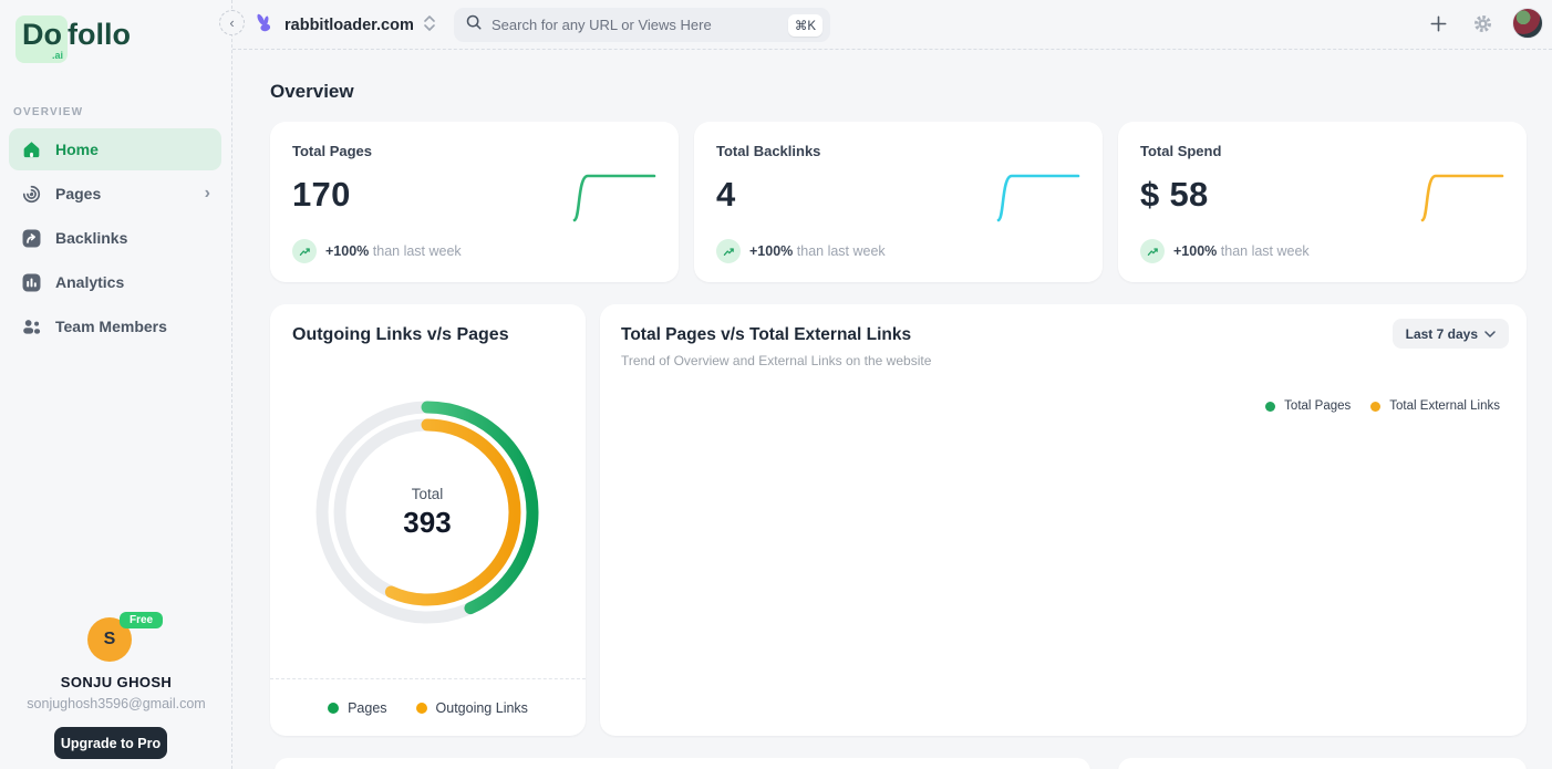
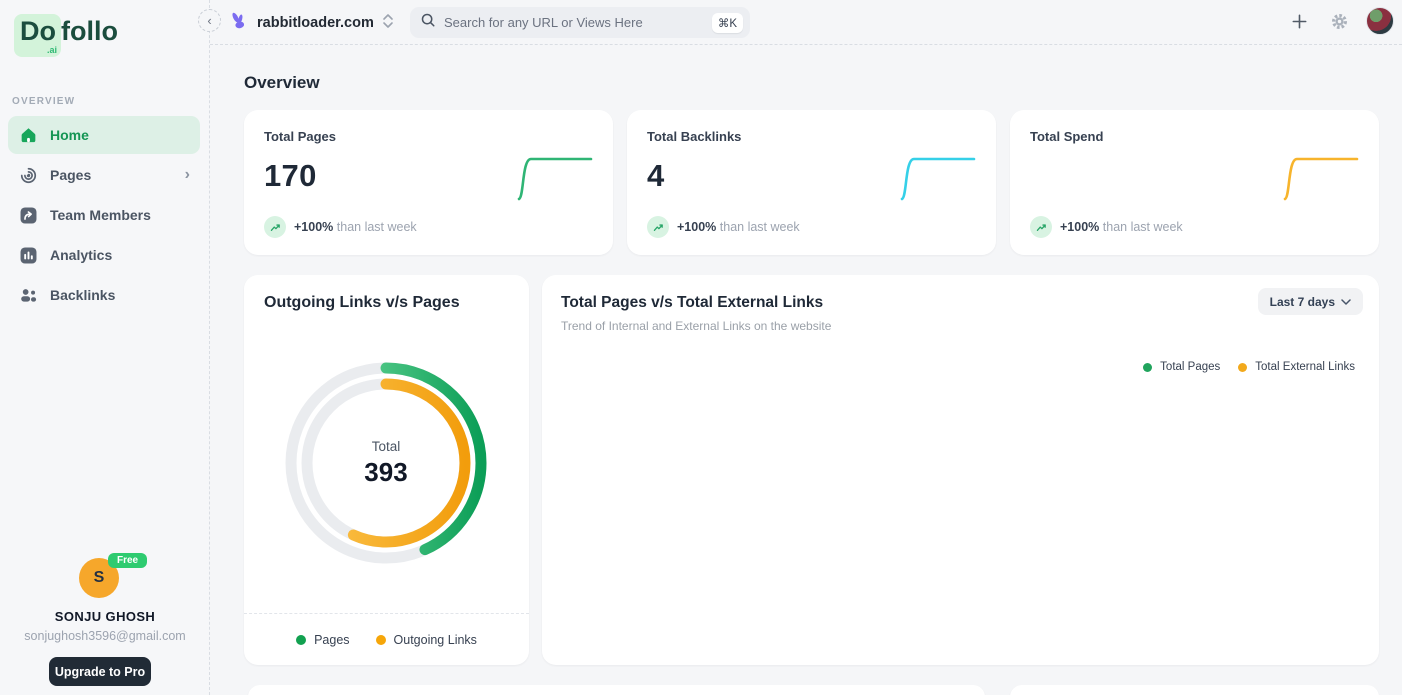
  Do
  .ai
  follo
  OVERVIEW
  Home
  Pages
  ›
- Backlinks
+ Team Members
  Analytics
- Team Members
+ Backlinks
  S
  Free
  SONJU GHOSH
  sonjughosh3596@gmail.com
  Upgrade to Pro
  ‹
  rabbitloader.com
  Search for any URL or Views Here
  ⌘K
  Overview
  Total Pages
  170
  +100% than last week
  Total Backlinks
  4
  +100% than last week
  Total Spend
- $ 58
  +100% than last week
  Outgoing Links v/s Pages
  Total
  393
  Pages
  Outgoing Links
  Total Pages v/s Total External Links
- Trend of Overview and External Links on the website
+ Trend of Internal and External Links on the website
  Last 7 days
  Total Pages
  Total External Links
